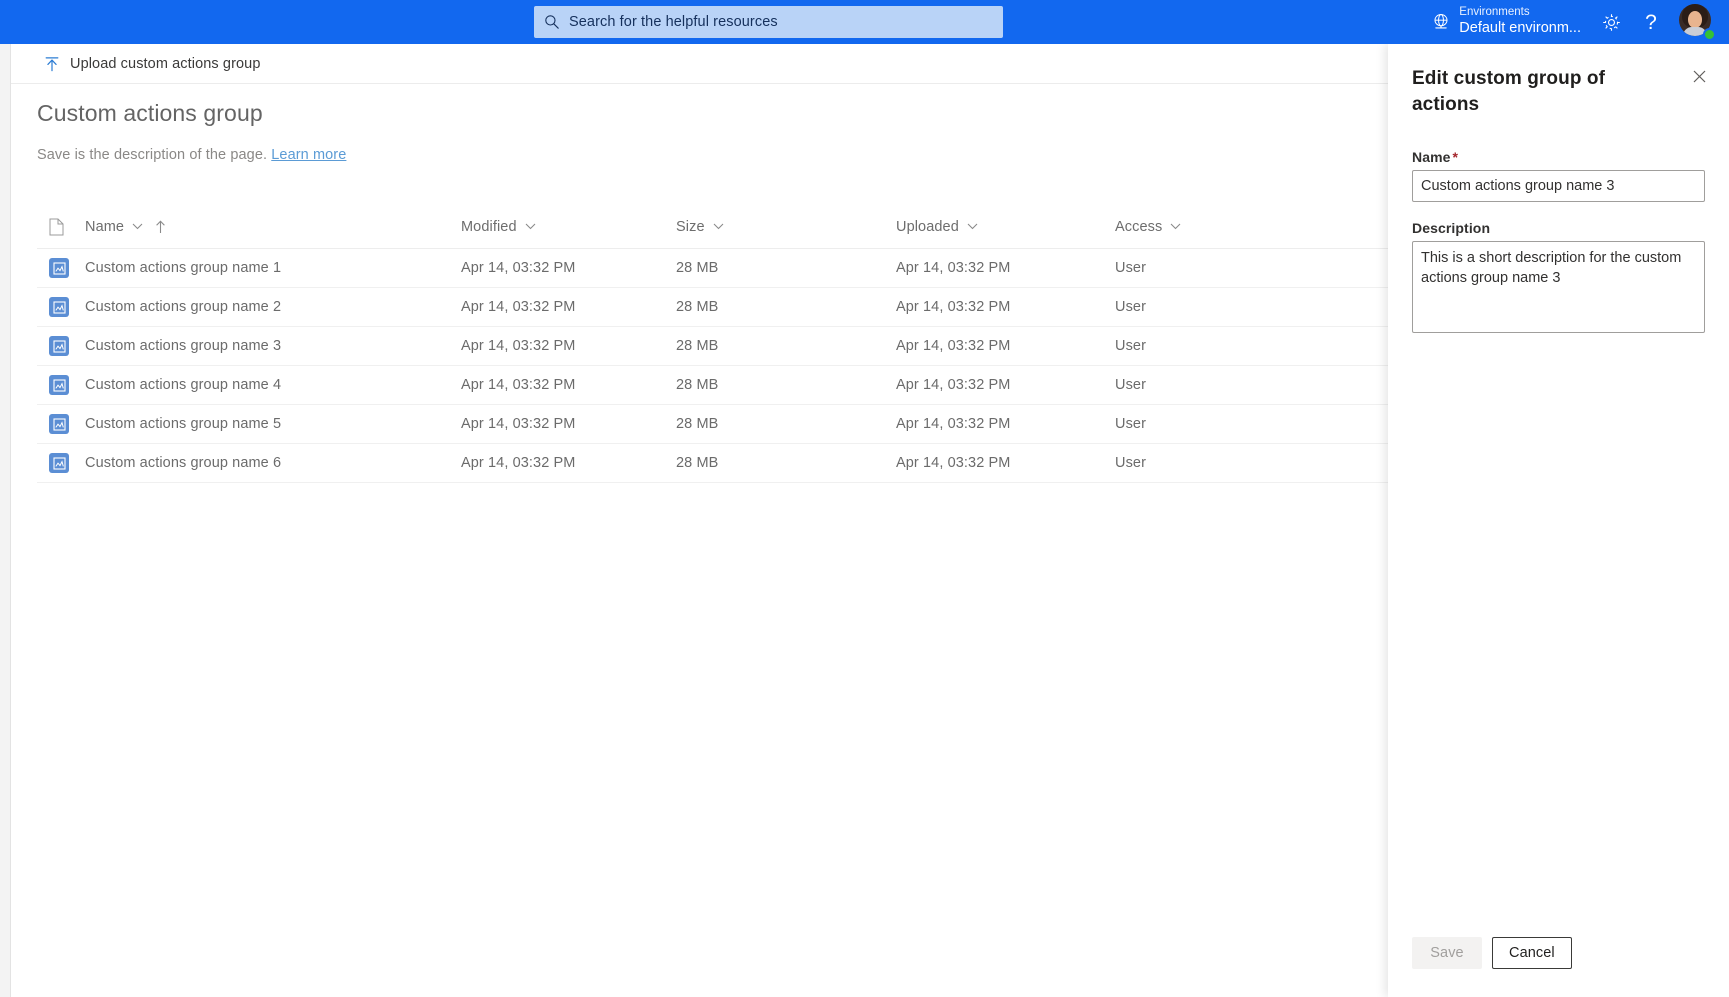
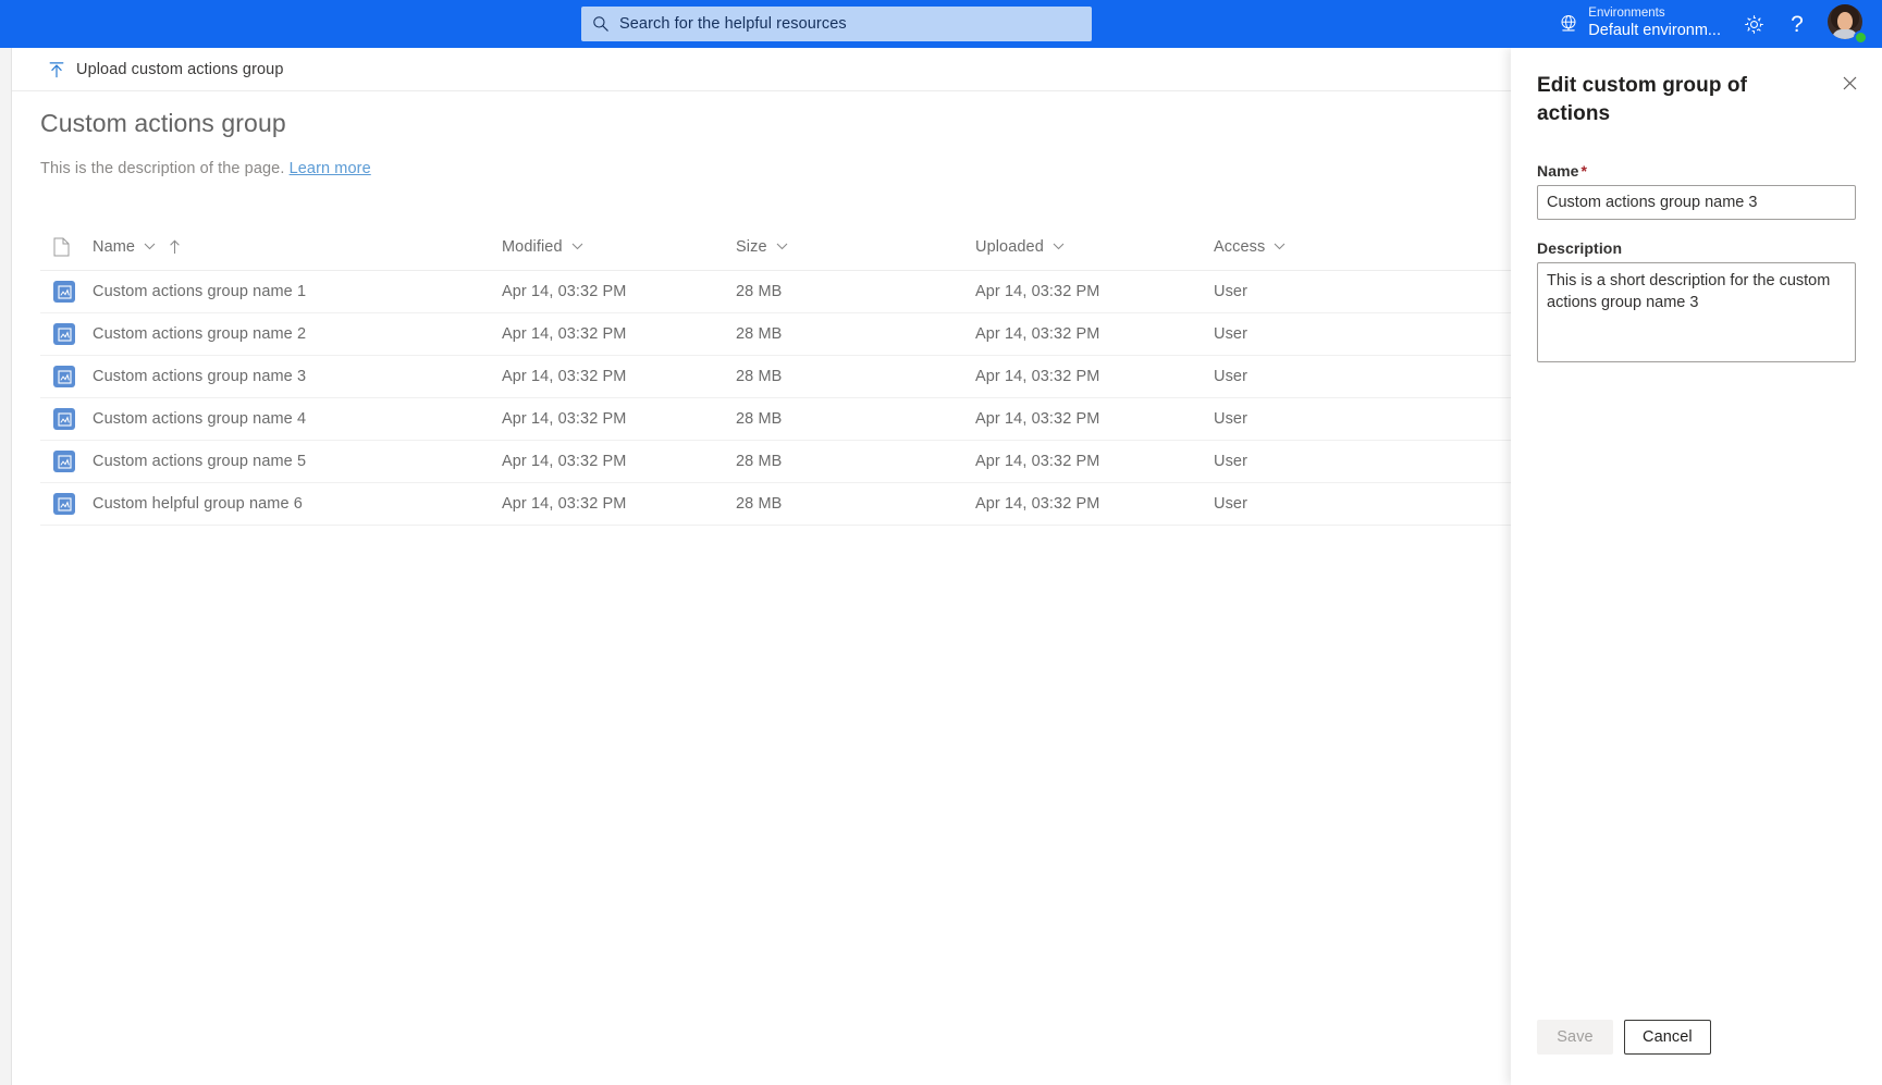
  Search for the helpful resources
  Environments
  Default environm...
  ?
  Upload custom actions group
  Custom actions group
- Save is the description of the page. Learn more
+ This is the description of the page. Learn more
  Name
  Modified
  Size
  Uploaded
  Access
  Custom actions group name 1
  Apr 14, 03:32 PM
  28 MB
  Apr 14, 03:32 PM
  User
  Custom actions group name 2
  Apr 14, 03:32 PM
  28 MB
  Apr 14, 03:32 PM
  User
  Custom actions group name 3
  Apr 14, 03:32 PM
  28 MB
  Apr 14, 03:32 PM
  User
  Custom actions group name 4
  Apr 14, 03:32 PM
  28 MB
  Apr 14, 03:32 PM
  User
  Custom actions group name 5
  Apr 14, 03:32 PM
  28 MB
  Apr 14, 03:32 PM
  User
- Custom actions group name 6
+ Custom helpful group name 6
  Apr 14, 03:32 PM
  28 MB
  Apr 14, 03:32 PM
  User
  Edit custom group of actions
  Name *
  Custom actions group name 3
  Description
  Save
  Cancel
